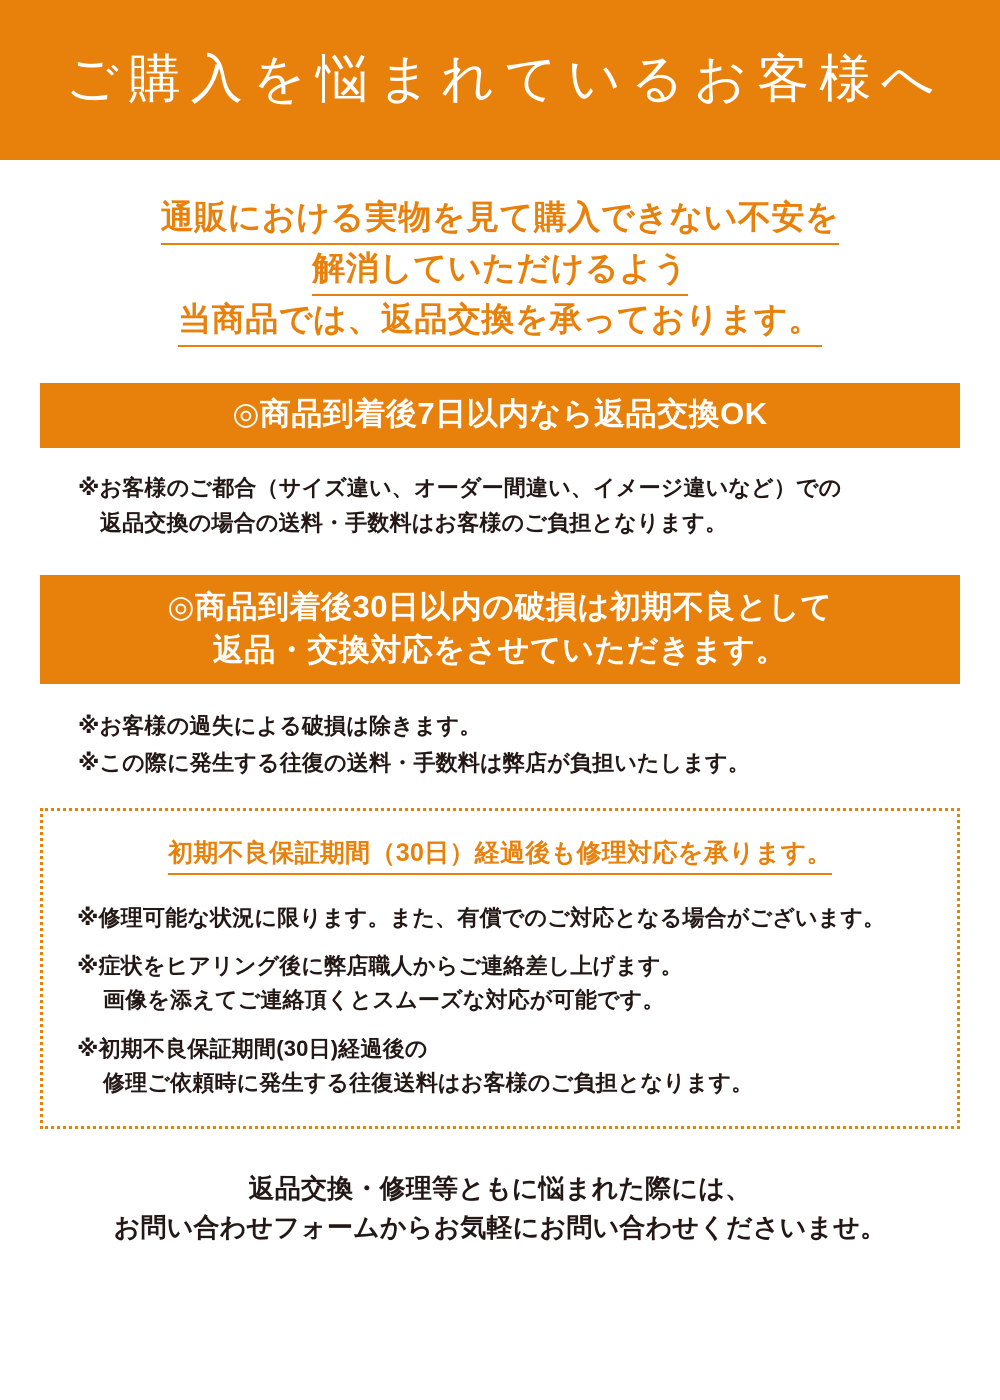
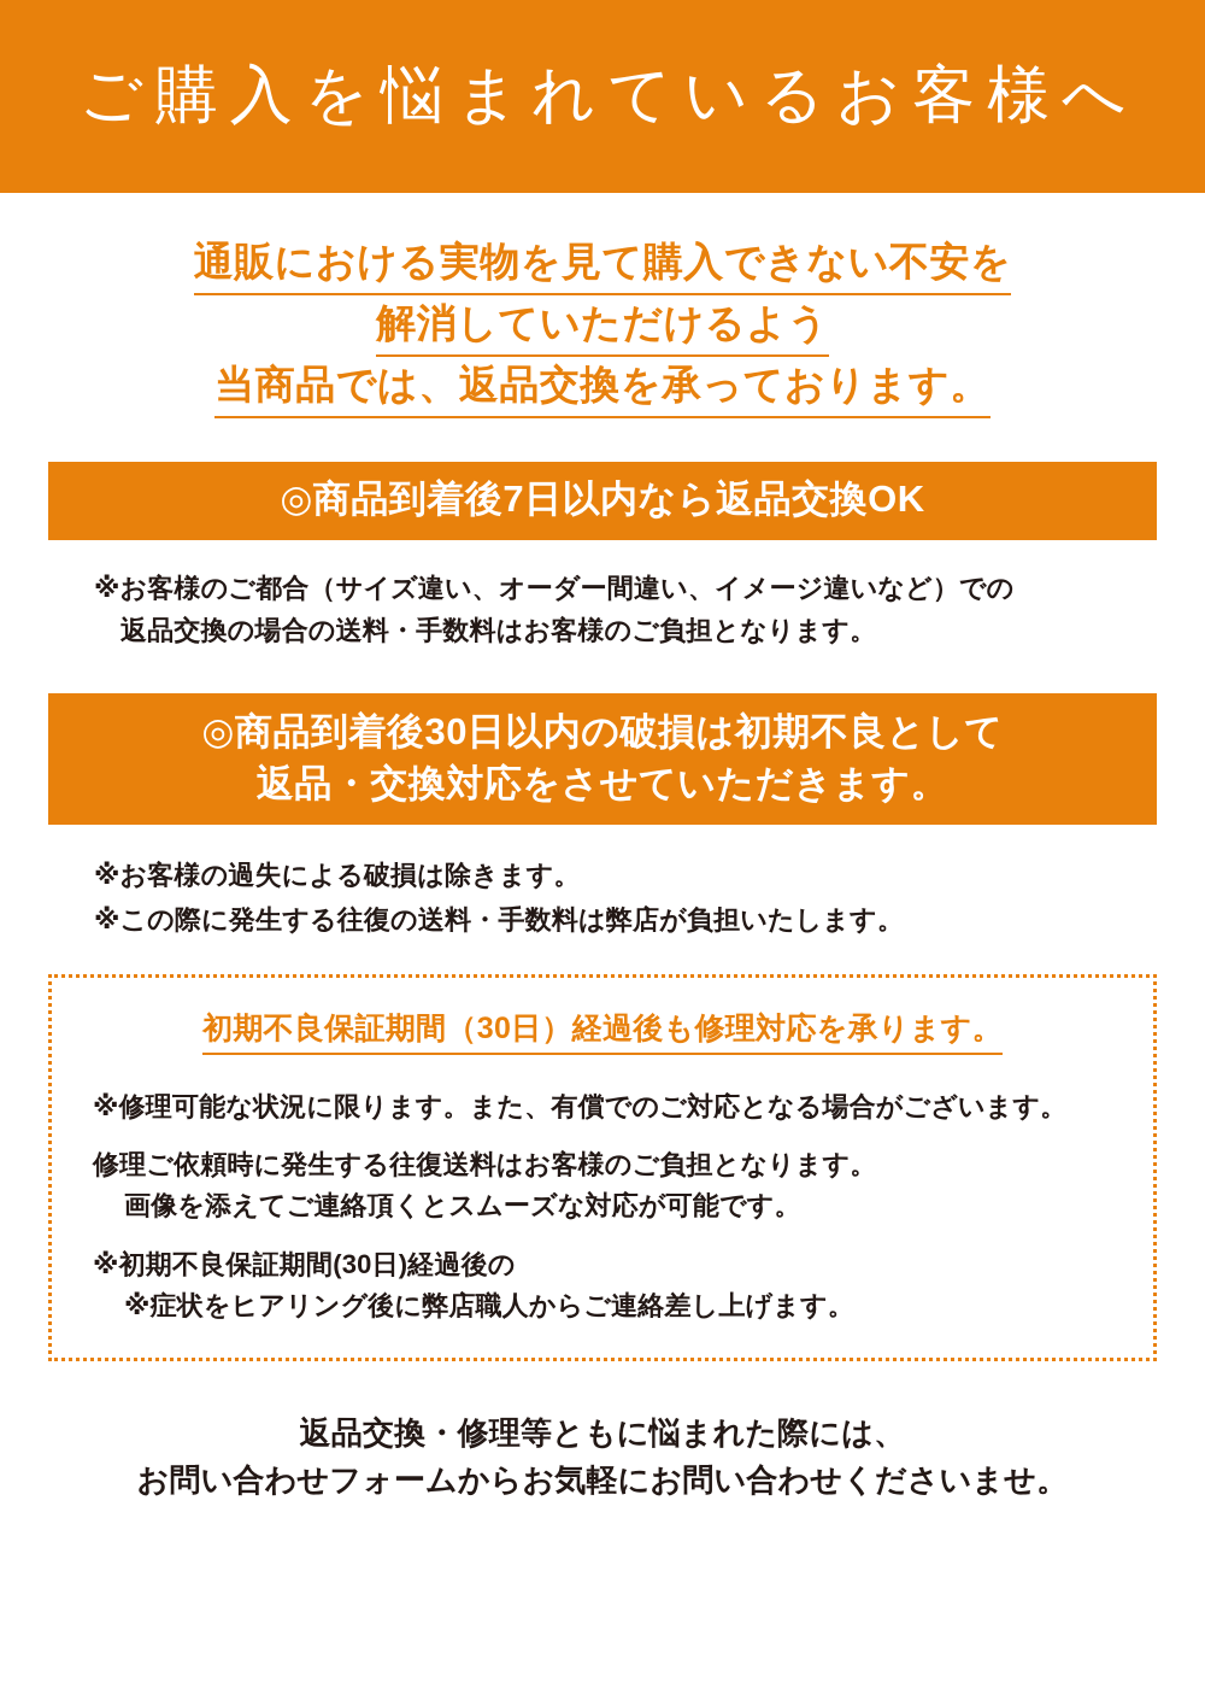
  ご購入を悩まれているお客様へ
  通販における実物を見て購入できない不安を
  解消していただけるよう
  当商品では、返品交換を承っております。
  ◎商品到着後7日以内なら返品交換OK
  ※お客様のご都合（サイズ違い、オーダー間違い、イメージ違いなど）での
  返品交換の場合の送料・手数料はお客様のご負担となります。
  ◎商品到着後30日以内の破損は初期不良として
  返品・交換対応をさせていただきます。
  ※お客様の過失による破損は除きます。
  ※この際に発生する往復の送料・手数料は弊店が負担いたします。
  初期不良保証期間（30日）経過後も修理対応を承ります。
  ※修理可能な状況に限ります。また、有償でのご対応となる場合がございます。
- ※症状をヒアリング後に弊店職人からご連絡差し上げます。
+ 修理ご依頼時に発生する往復送料はお客様のご負担となります。
  画像を添えてご連絡頂くとスムーズな対応が可能です。
  ※初期不良保証期間(30日)経過後の
- 修理ご依頼時に発生する往復送料はお客様のご負担となります。
+ ※症状をヒアリング後に弊店職人からご連絡差し上げます。
  返品交換・修理等ともに悩まれた際には、
  お問い合わせフォームからお気軽にお問い合わせくださいませ。
